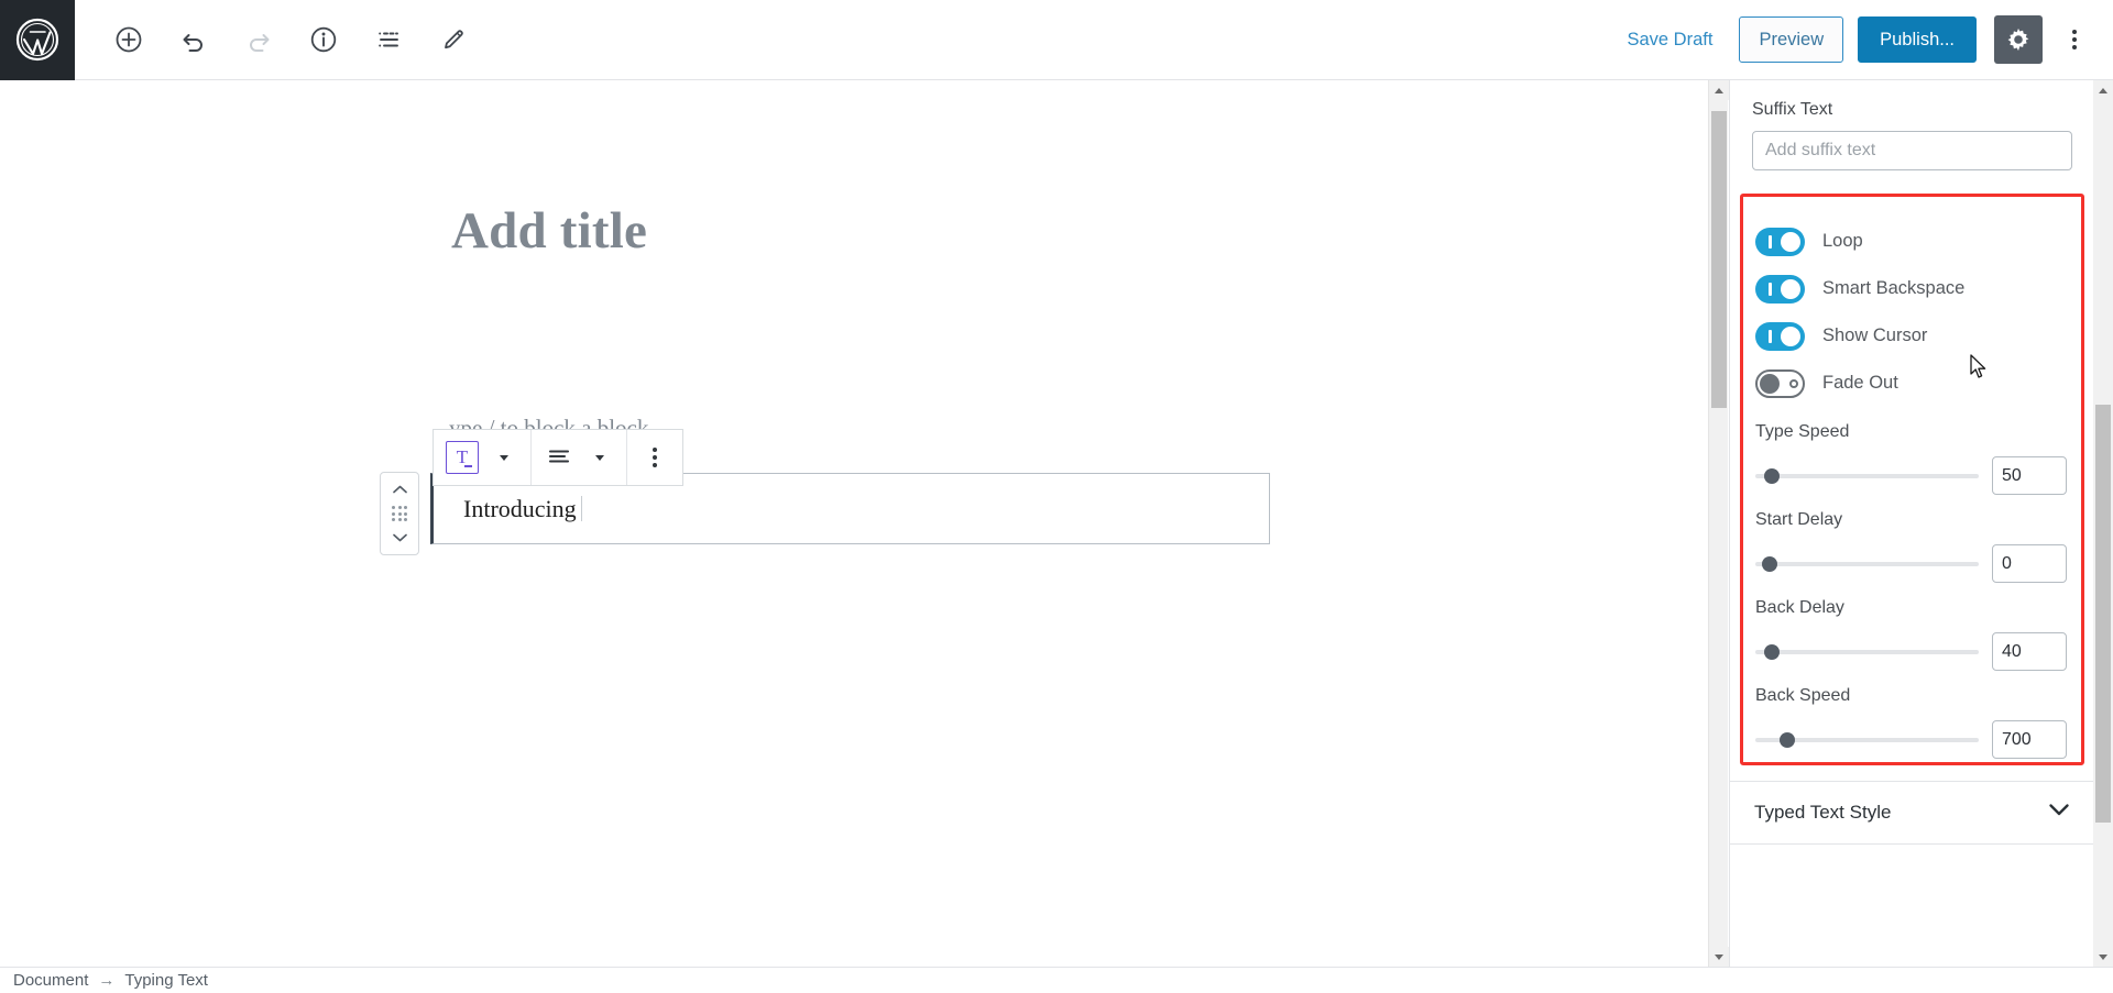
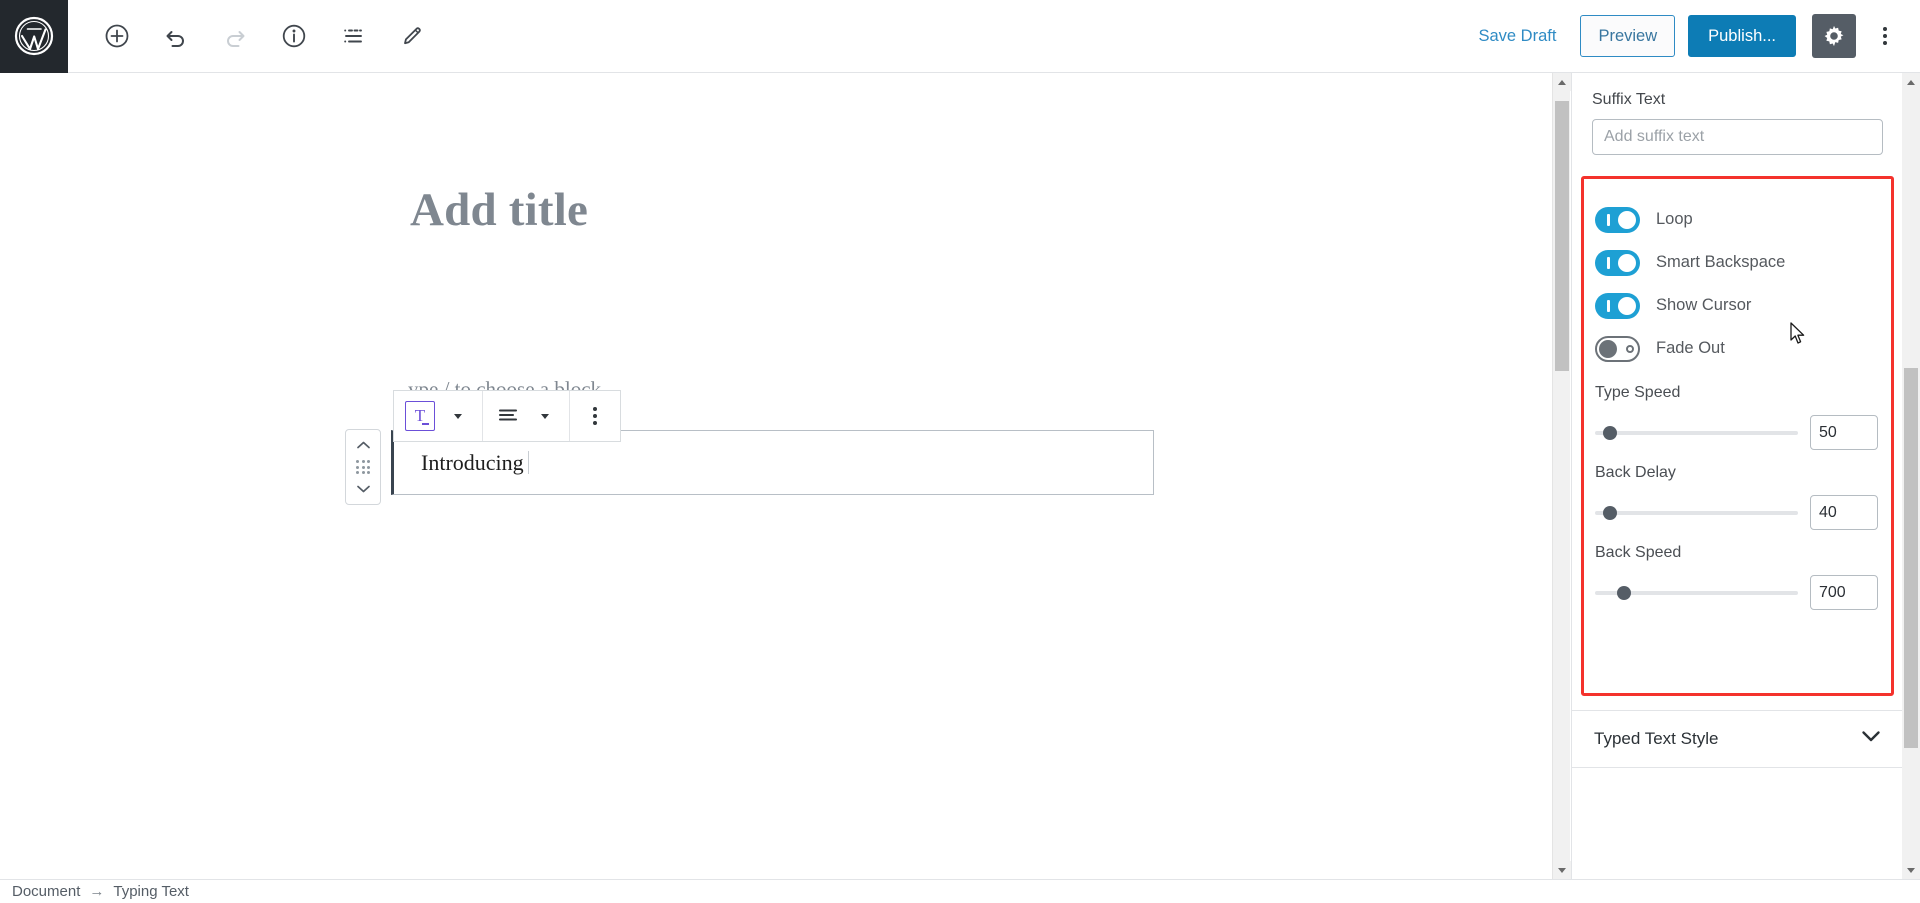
  Save Draft
  Preview
  Publish...
  Add title
- ype / to block a block
+ ype / to choose a block
  T
  Introducing
  Suffix Text
  Add suffix text
  Loop
  Smart Backspace
  Show Cursor
  Fade Out
  Type Speed
  50
- Start Delay
- 0
  Back Delay
  40
  Back Speed
  700
  Typed Text Style
  Document
  →
  Typing Text
